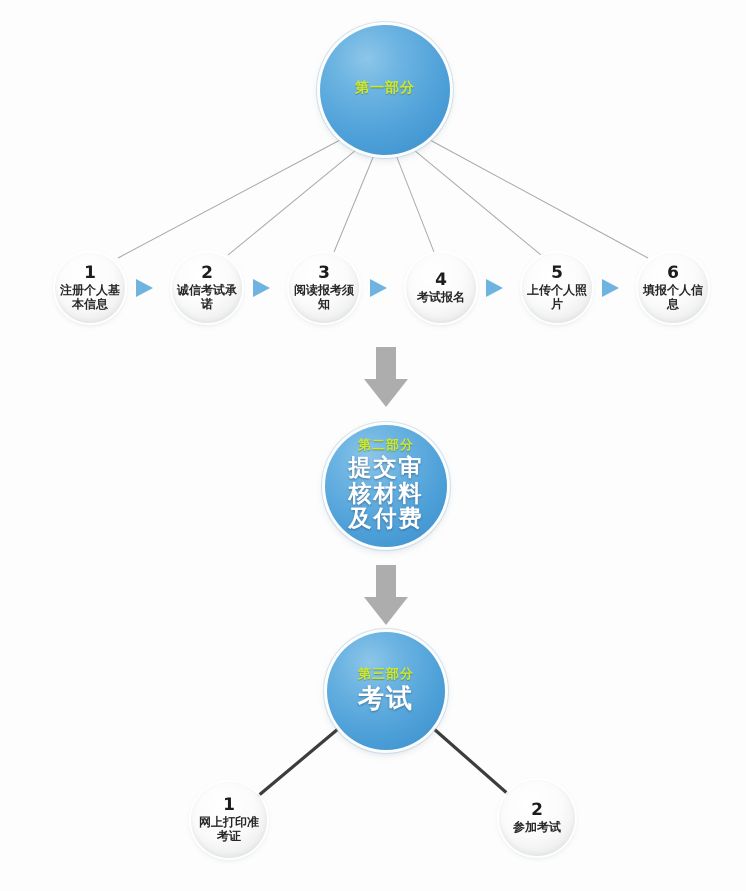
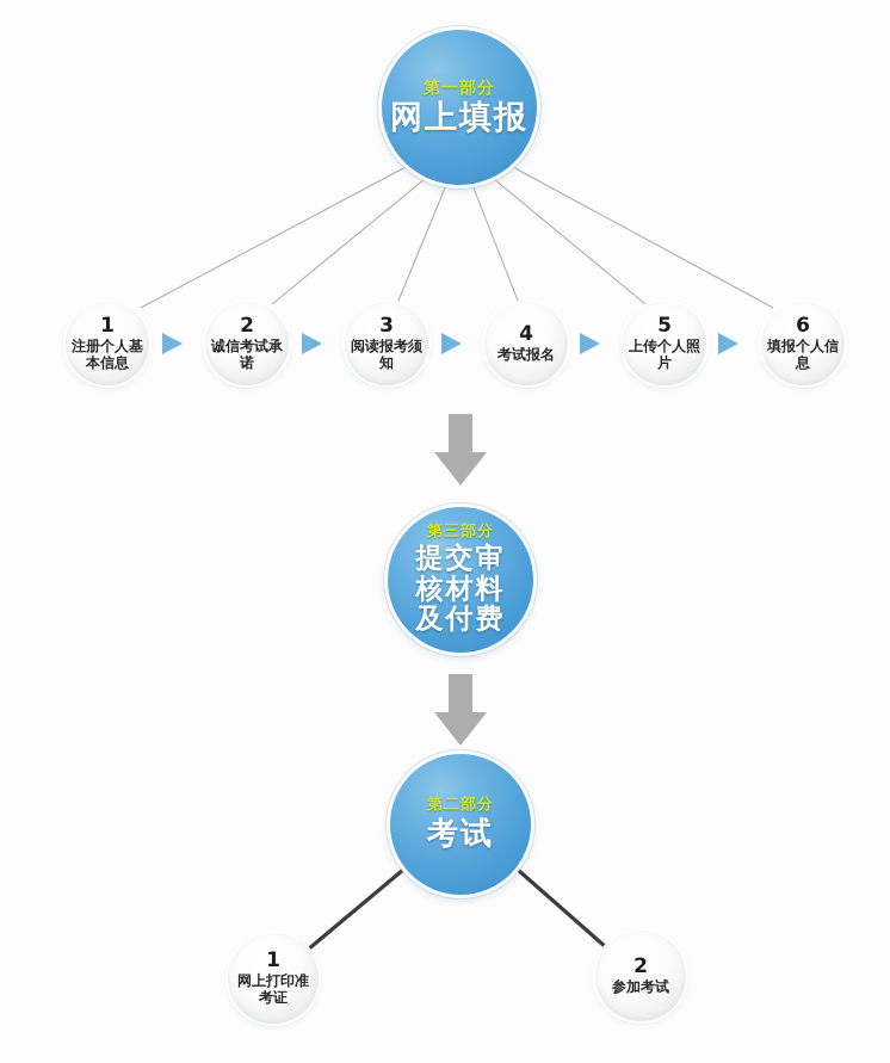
  第一部分
+ 网上填报
  1
  注册个人基本信息
  2
  诚信考试承诺
  3
  阅读报考须知
  4
  考试报名
  5
  上传个人照片
  6
  填报个人信息
- 第二部分
+ 第三部分
  提交审核材料及付费
- 第三部分
+ 第二部分
  考试
  1
  网上打印准考证
  2
  参加考试
